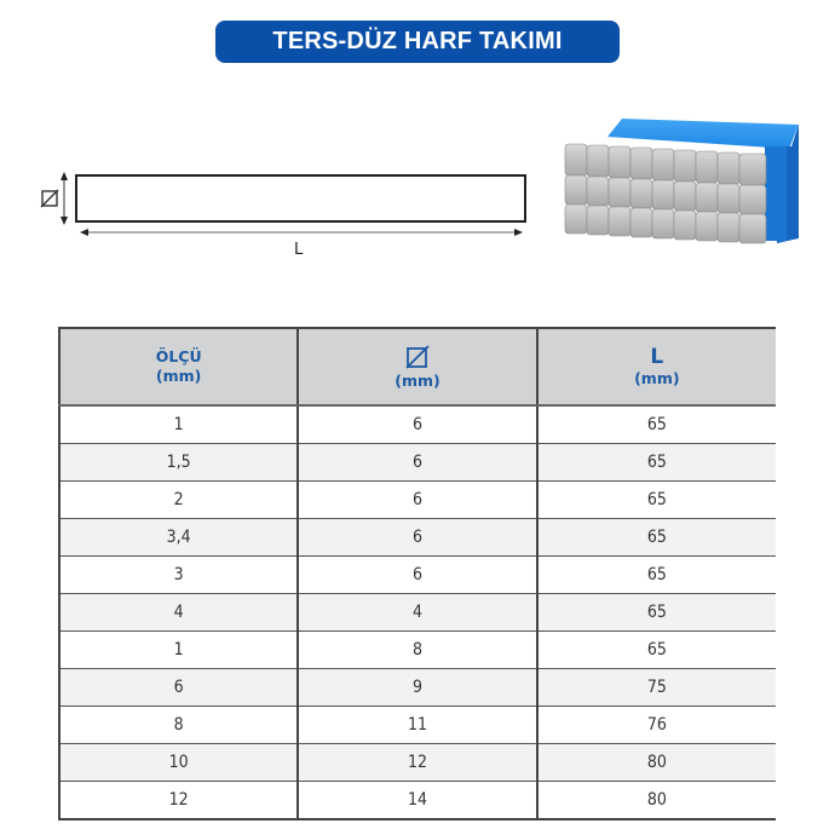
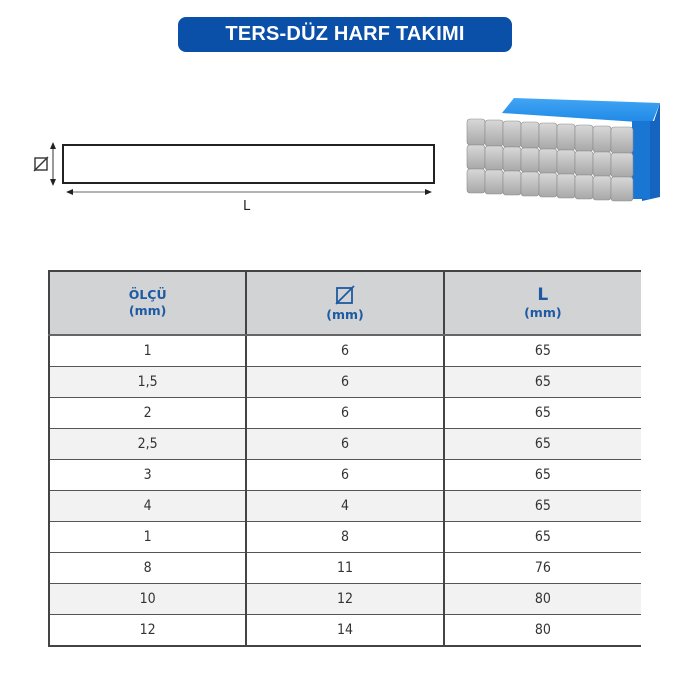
  TERS-DÜZ HARF TAKIMI
  L
  ÖLÇÜ (mm)	(mm)	L (mm)
  1	6	65
  1,5	6	65
  2	6	65
- 3,4	6	65
+ 2,5	6	65
  3	6	65
  4	4	65
  1	8	65
- 6	9	75
  8	11	76
  10	12	80
  12	14	80
